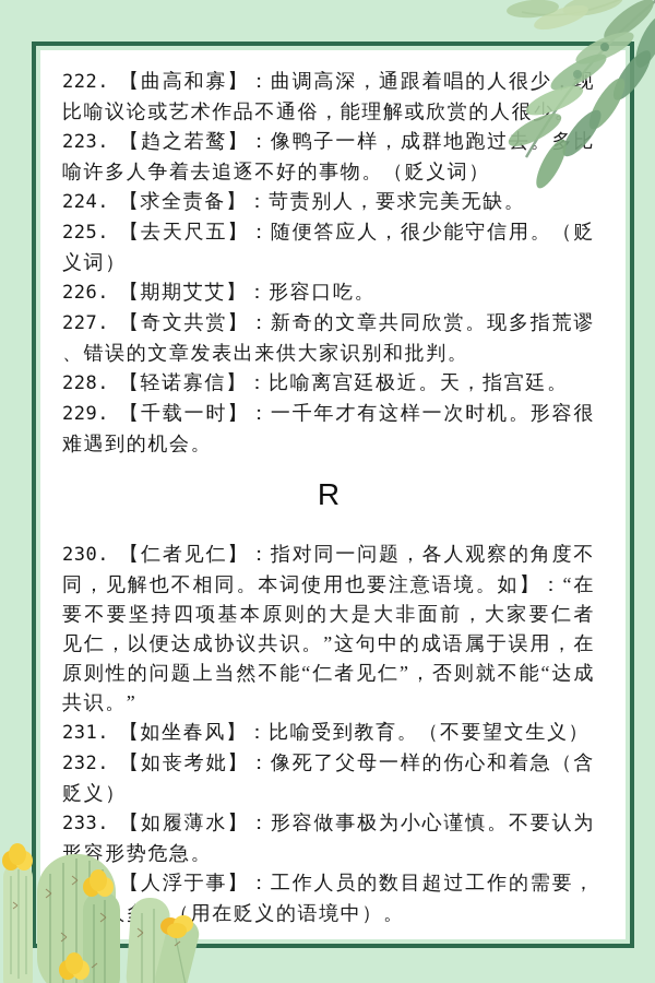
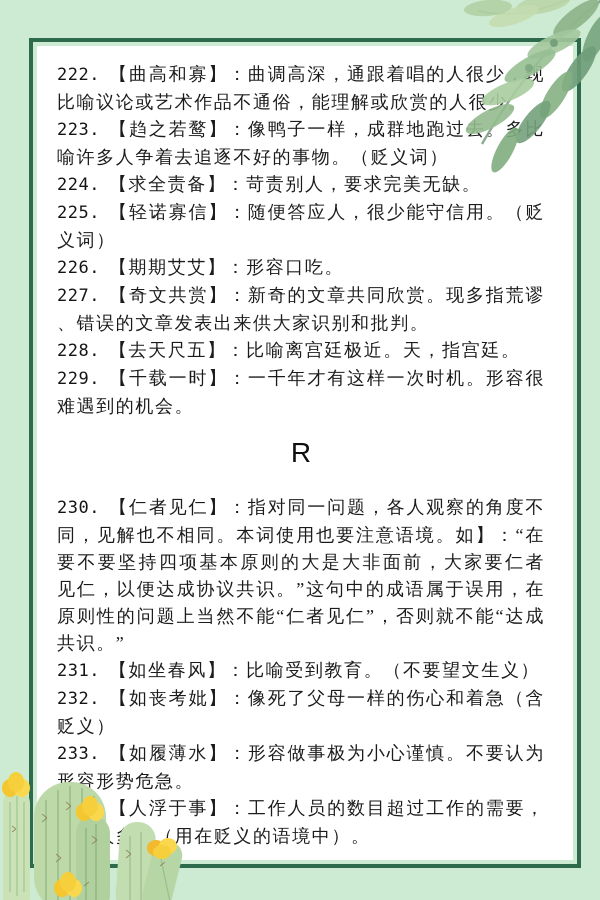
  222. 【曲高和寡】：曲调高深，通跟着唱的人很少现比喻议论或艺术作品不通俗，能理解或欣赏的人很。
  223. 【趋之若鹜】：像鸭子一样，成群地跑过。喻许多人争着去追逐不好的事物。（贬义词）
  224. 【求全责备】：苛责别人，要求完美无缺。
- 225. 【去天尺五】：随便答应人，很少能守信用。（贬义词）
+ 225. 【轻诺寡信】：随便答应人，很少能守信用。（贬义词）
  226. 【期期艾艾】：形容口吃。
  227. 【奇文共赏】：新奇的文章共同欣赏。现多指荒谬、错误的文章发表出来供大家识别和批判。
- 228. 【轻诺寡信】：比喻离宫廷极近。天，指宫廷。
+ 228. 【去天尺五】：比喻离宫廷极近。天，指宫廷。
  229. 【千载一时】：一千年才有这样一次时机。形容很难遇到的机会。
  R
  230. 【仁者见仁】：指对同一问题，各人观察的角度不同，见解也不相同。本词使用也要注意语境。如】：“在要不要坚持四项基本原则的大是大非面前，大家要仁者见仁，以便达成协议共识。”这句中的成语属于误用，在原则性的问题上当然不能“仁者见仁”，否则就不能“达成共识。”
  231. 【如坐春风】：比喻受到教育。（不要望文生义）
  232. 【如丧考妣】：像死了父母一样的伤心和着急（含贬义）
  233. 【如履薄水】：形容做事极为小心谨慎。不要认为形容形势危急。
  【人浮于事】：工作人员的数目超过工作的需要，（用在贬义的语境中）。
